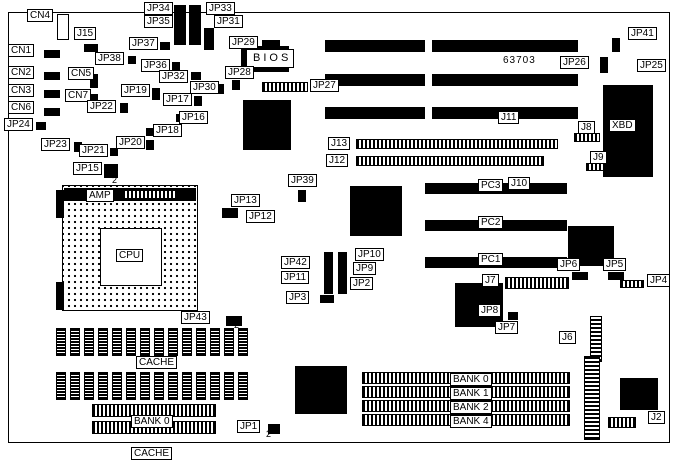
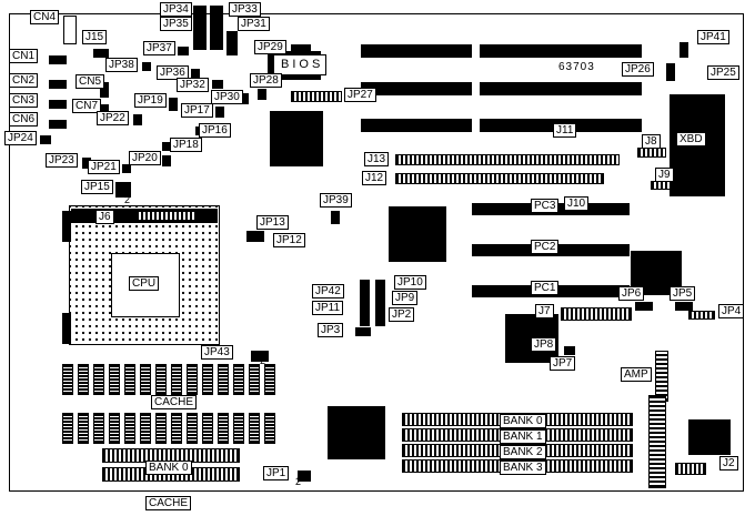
  CN4
  J15
  JP34
  JP35
  JP33
  JP31
  JP29
  JP41
  CN1
  JP37
  JP38
  BIOS
  JP26
  JP25
  CN2
  CN5
  JP36
  JP32
  JP30
  JP28
  JP27
  63703
  CN3
  CN7
  JP19
  JP17
  CN6
  JP22
  JP16
  JP24
  JP18
  J11
  J8
  XBD
  JP23
  JP21
  JP20
  J13
  J12
  J9
  JP15
- AMP
+ J6
  JP39
  PC3
  J10
  JP13
  JP12
  PC2
  CPU
  JP10
  JP42
  JP9
  JP11
  JP2
  PC1
  JP6
  JP5
  JP3
  J7
  JP4
  JP8
  JP43
  JP7
- J6
+ AMP
  CACHE
  BANK 0
  BANK 1
  BANK 2
- BANK 4
+ BANK 3
  BANK 0
  J2
  JP1
  CACHE
  2
  2
  2
